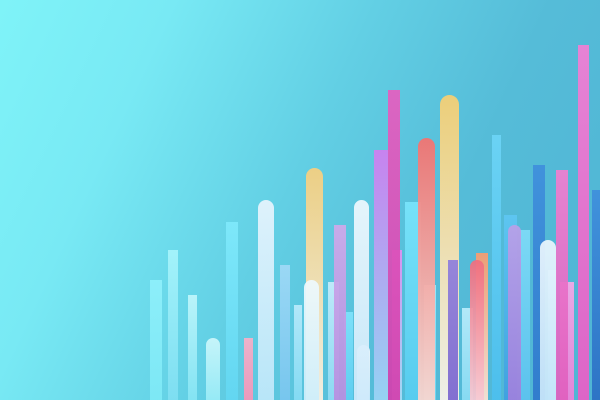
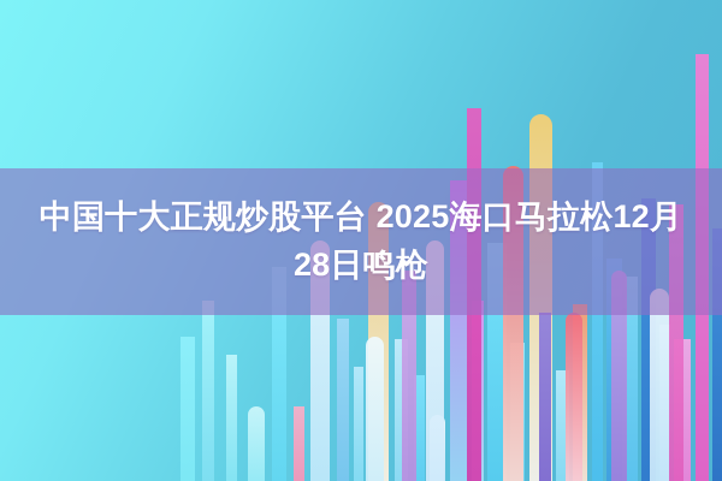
+ 中国十大正规炒股平台 2025海口马拉松12月28日鸣枪
